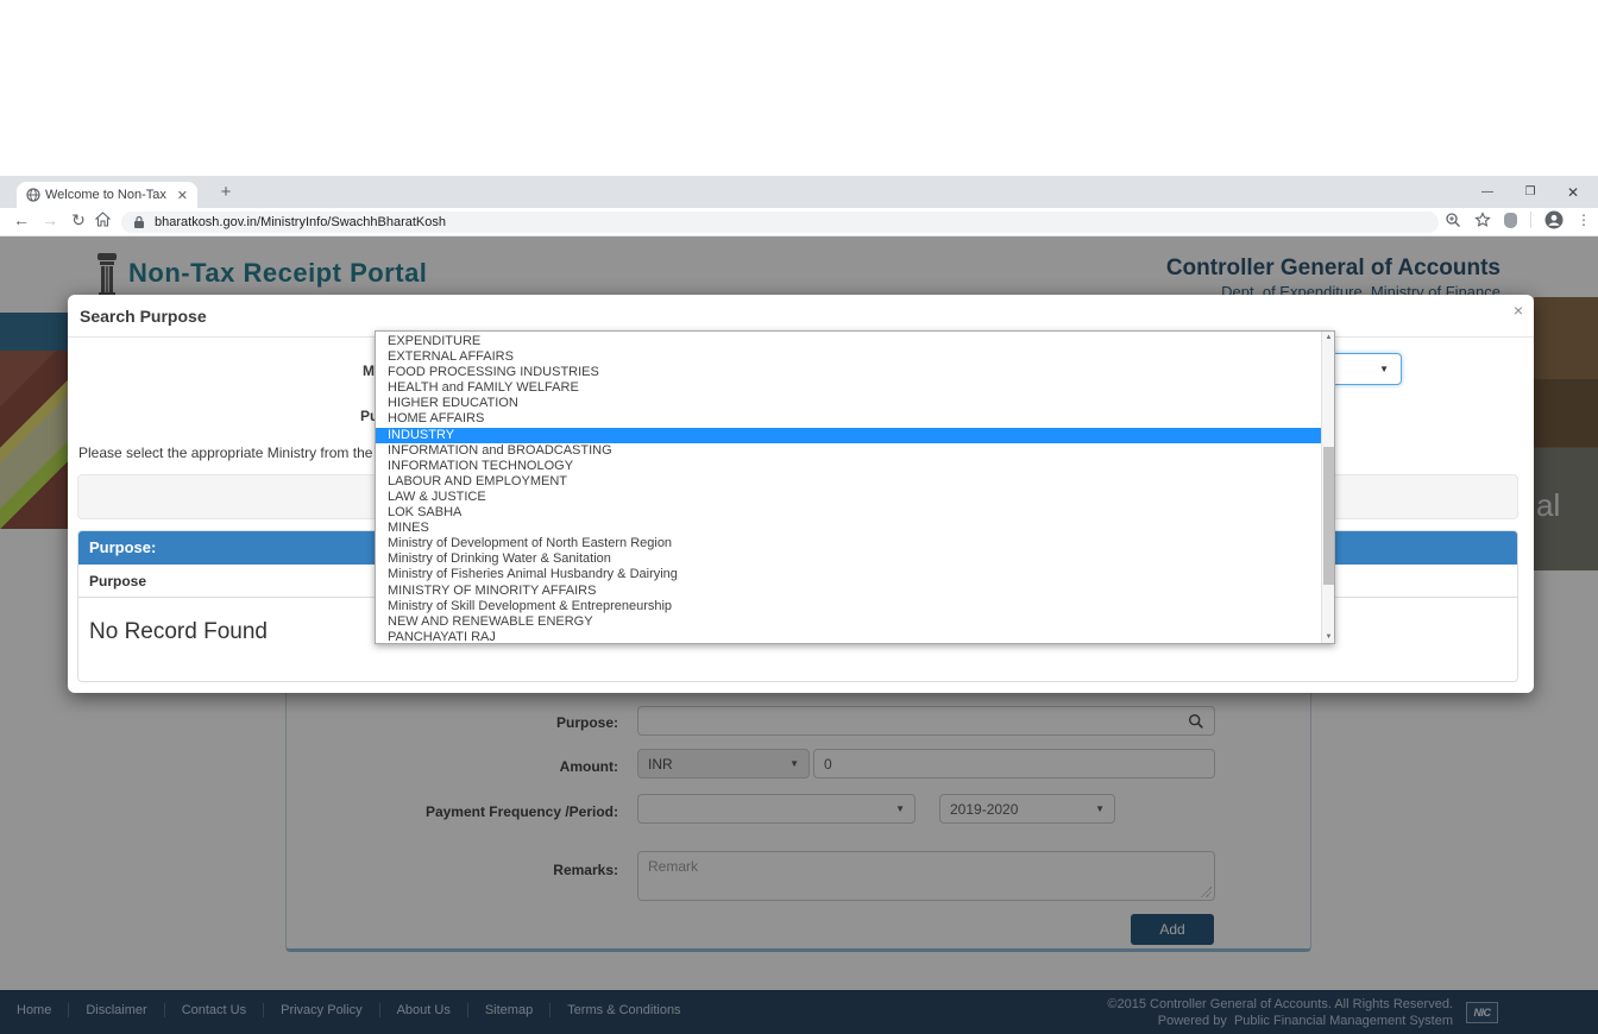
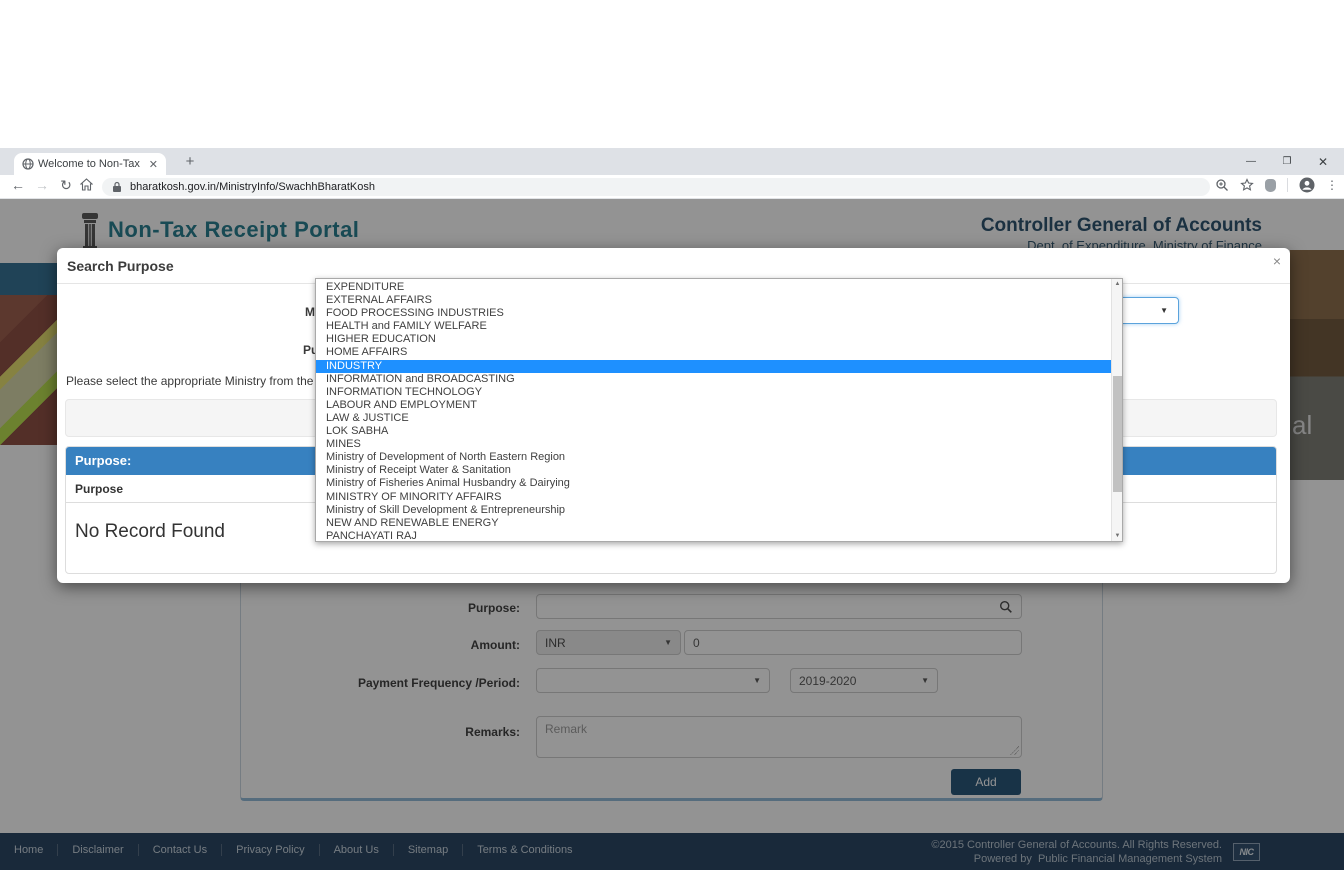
  ✕
  +
  —
  ❐
  ✕
  ←
  →
  ↻
  bharatkosh.gov.in/MinistryInfo/SwachhBharatKosh
  ⋮
  Non-Tax Receipt Portal
  Controller General of Accounts
  Dept. of Expenditure, Ministry of Finance
  al
  Purpose:
  Amount:
  INR
  ▼
  0
  Payment Frequency /Period:
  ▼
  2019-2020
  ▼
  Remarks:
  Remark
  Add
  Home
  Disclaimer
  Contact Us
  Privacy Policy
  About Us
  Sitemap
  Terms & Conditions
  ©2015 Controller General of Accounts. All Rights Reserved.
  Powered by Public Financial Management System
  NIC
  ×
  Search Purpose
  ▼
  Please select the appropriate Ministry from the
  Purpose:
  Purpose
  No Record Found
  EXPENDITURE
  EXTERNAL AFFAIRS
  FOOD PROCESSING INDUSTRIES
  HEALTH and FAMILY WELFARE
  HIGHER EDUCATION
  HOME AFFAIRS
  INDUSTRY
  INFORMATION and BROADCASTING
  INFORMATION TECHNOLOGY
  LABOUR AND EMPLOYMENT
  LAW & JUSTICE
  LOK SABHA
  MINES
  Ministry of Development of North Eastern Region
- Ministry of Drinking Water & Sanitation
+ Ministry of Receipt Water & Sanitation
  Ministry of Fisheries Animal Husbandry & Dairying
  MINISTRY OF MINORITY AFFAIRS
  Ministry of Skill Development & Entrepreneurship
  NEW AND RENEWABLE ENERGY
  PANCHAYATI RAJ
